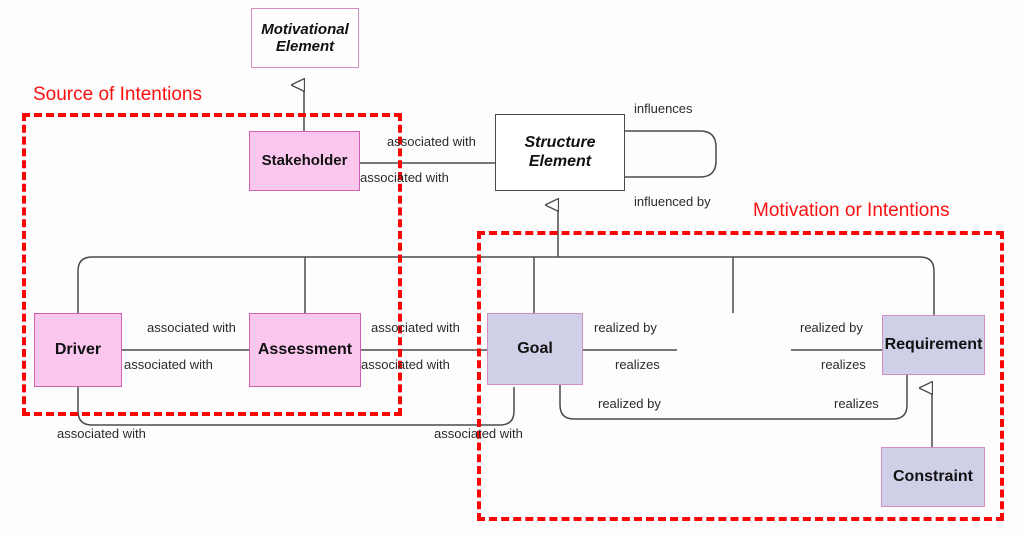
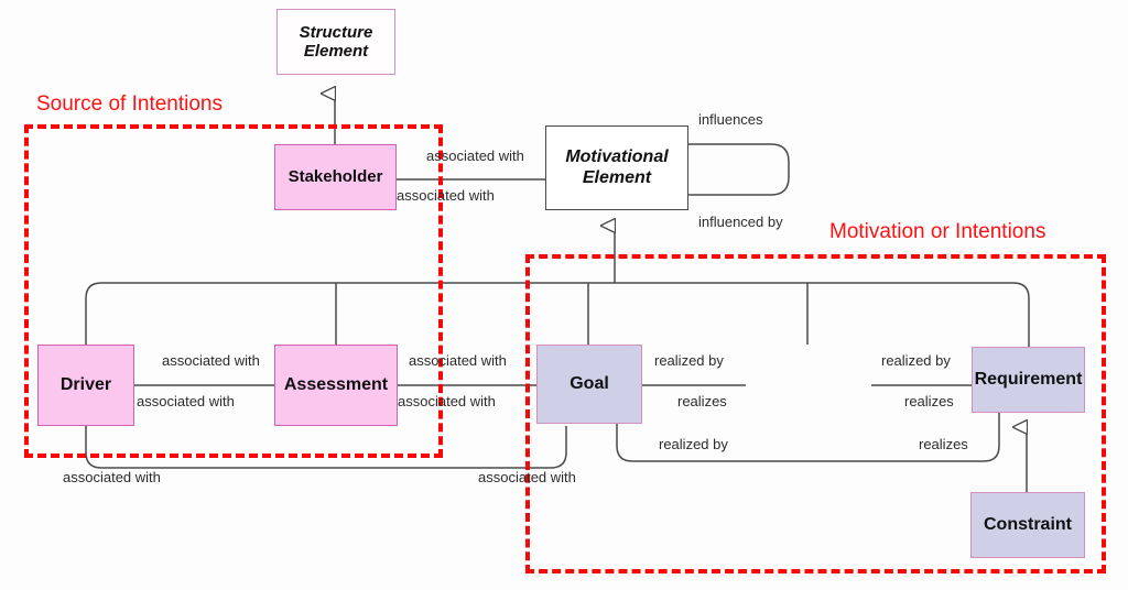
  Source of Intentions
  Motivation or Intentions
- Motivational
+ Structure
  Element
  Stakeholder
- Structure
+ Motivational
  Element
  Driver
  Assessment
  Goal
  Requirement
  Constraint
  influences
  influenced by
  associated with
  associated with
  associated with
  associated with
  associated with
  associated with
  realized by
  realizes
  realized by
  realizes
  realized by
  realizes
  associated with
  associated with
